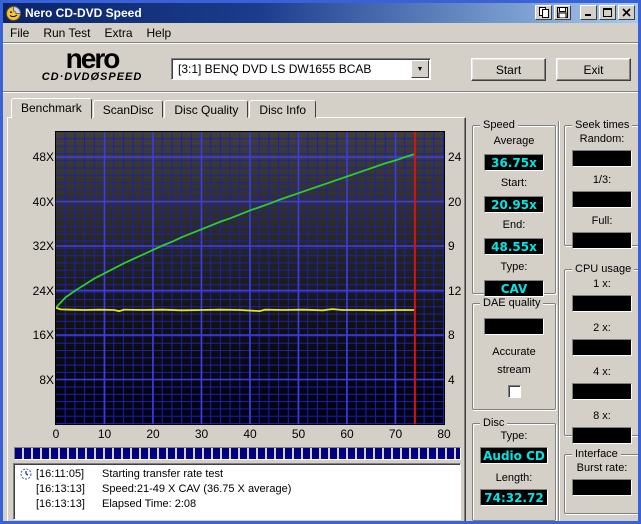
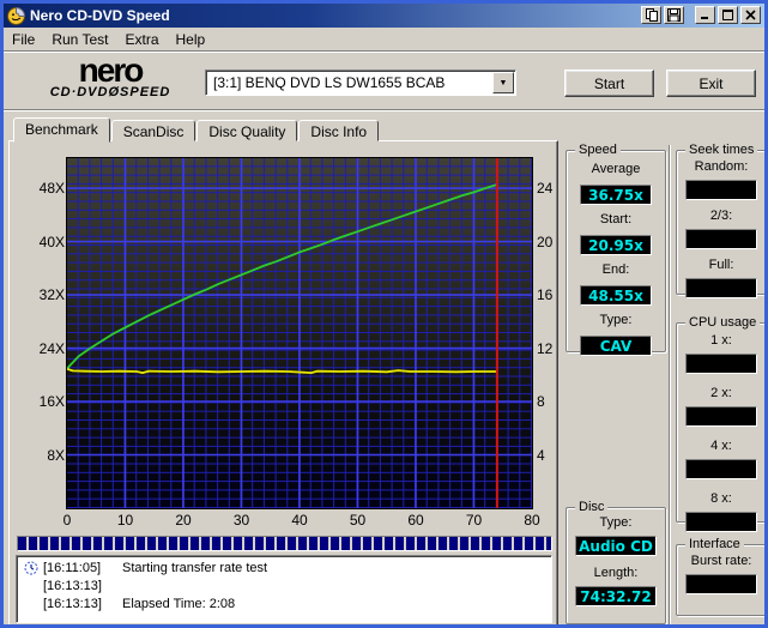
  Nero CD-DVD Speed
  File
  Run Test
  Extra
  Help
  nero
  CD·DVDØSPEED
  [3:1] BENQ DVD LS DW1655 BCAB
  Start
  Exit
  Benchmark
  ScanDisc
  Disc Quality
  Disc Info
  48X
  40X
  32X
  24X
  16X
  8X
  24
  20
- 9
+ 16
  12
  8
  4
  0
  10
  20
  30
  40
  50
  60
  70
  80
  [16:11:05]
  Starting transfer rate test
  [16:13:13]
- Speed:21-49 X CAV (36.75 X average)
  [16:13:13]
  Elapsed Time: 2:08
  Speed
  Average
  36.75x
  Start:
  20.95x
  End:
  48.55x
  Type:
  CAV
- DAE quality
- Accurate
- stream
  Disc
  Type:
  Audio CD
  Length:
  74:32.72
  Seek times
  Random:
- 1/3:
+ 2/3:
  Full:
  CPU usage
  1 x:
  2 x:
  4 x:
  8 x:
  Interface
  Burst rate:
